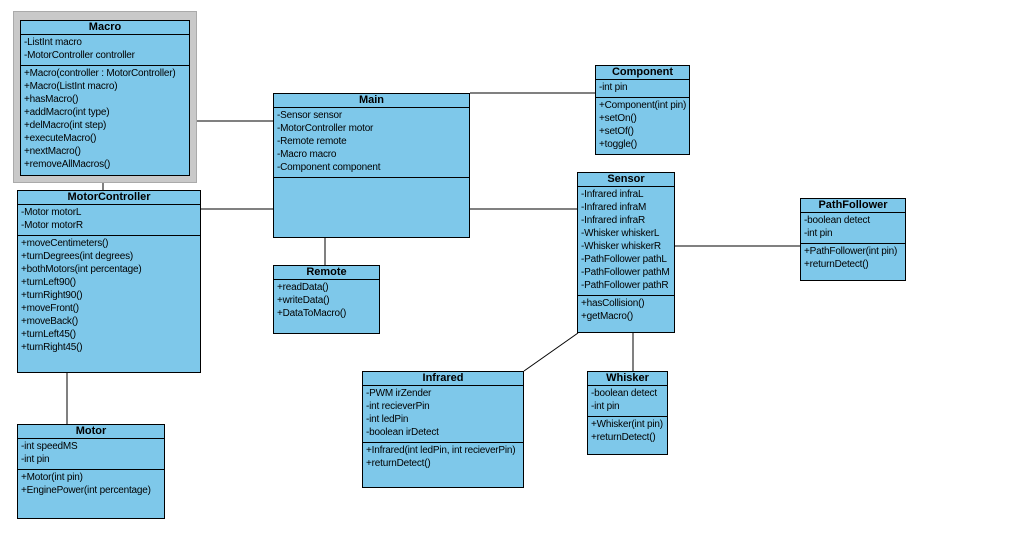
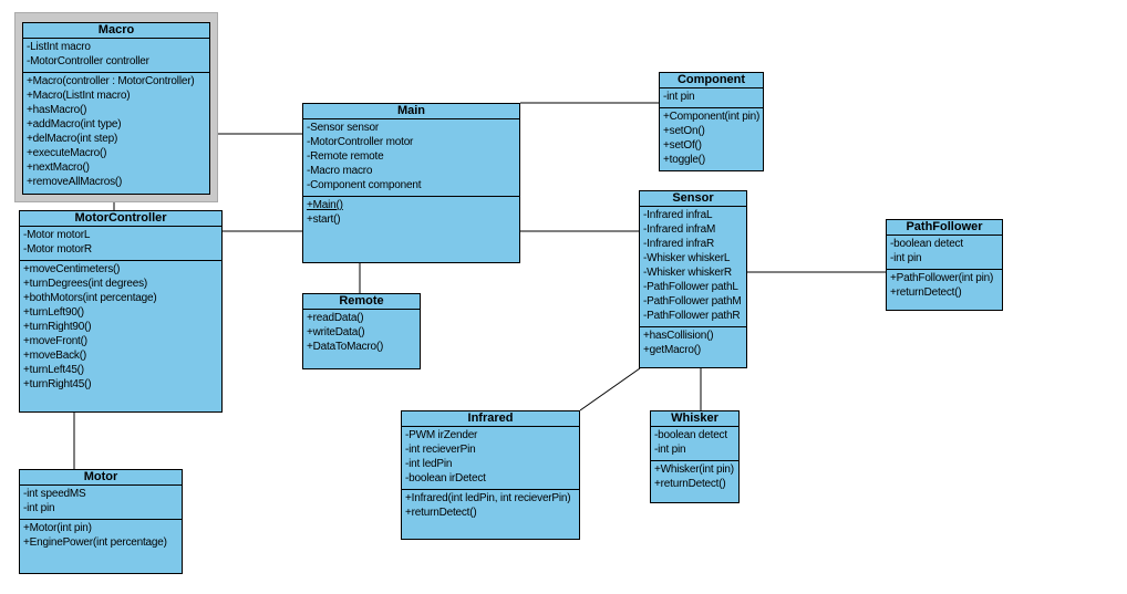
  Macro
  -ListInt macro
  -MotorController controller
  +Macro(controller : MotorController)
  +Macro(ListInt macro)
  +hasMacro()
  +addMacro(int type)
  +delMacro(int step)
  +executeMacro()
  +nextMacro()
  +removeAllMacros()
  MotorController
  -Motor motorL
  -Motor motorR
  +moveCentimeters()
  +turnDegrees(int degrees)
  +bothMotors(int percentage)
  +turnLeft90()
  +turnRight90()
  +moveFront()
  +moveBack()
  +turnLeft45()
  +turnRight45()
  Motor
  -int speedMS
  -int pin
  +Motor(int pin)
  +EnginePower(int percentage)
  Main
  -Sensor sensor
  -MotorController motor
  -Remote remote
  -Macro macro
  -Component component
+ +Main()
+ +start()
  Remote
  +readData()
  +writeData()
  +DataToMacro()
  Component
  -int pin
  +Component(int pin)
  +setOn()
  +setOf()
  +toggle()
  Sensor
  -Infrared infraL
  -Infrared infraM
  -Infrared infraR
  -Whisker whiskerL
  -Whisker whiskerR
  -PathFollower pathL
  -PathFollower pathM
  -PathFollower pathR
  +hasCollision()
  +getMacro()
  PathFollower
  -boolean detect
  -int pin
  +PathFollower(int pin)
  +returnDetect()
  Infrared
  -PWM irZender
  -int recieverPin
  -int ledPin
  -boolean irDetect
  +Infrared(int ledPin, int recieverPin)
  +returnDetect()
  Whisker
  -boolean detect
  -int pin
  +Whisker(int pin)
  +returnDetect()
